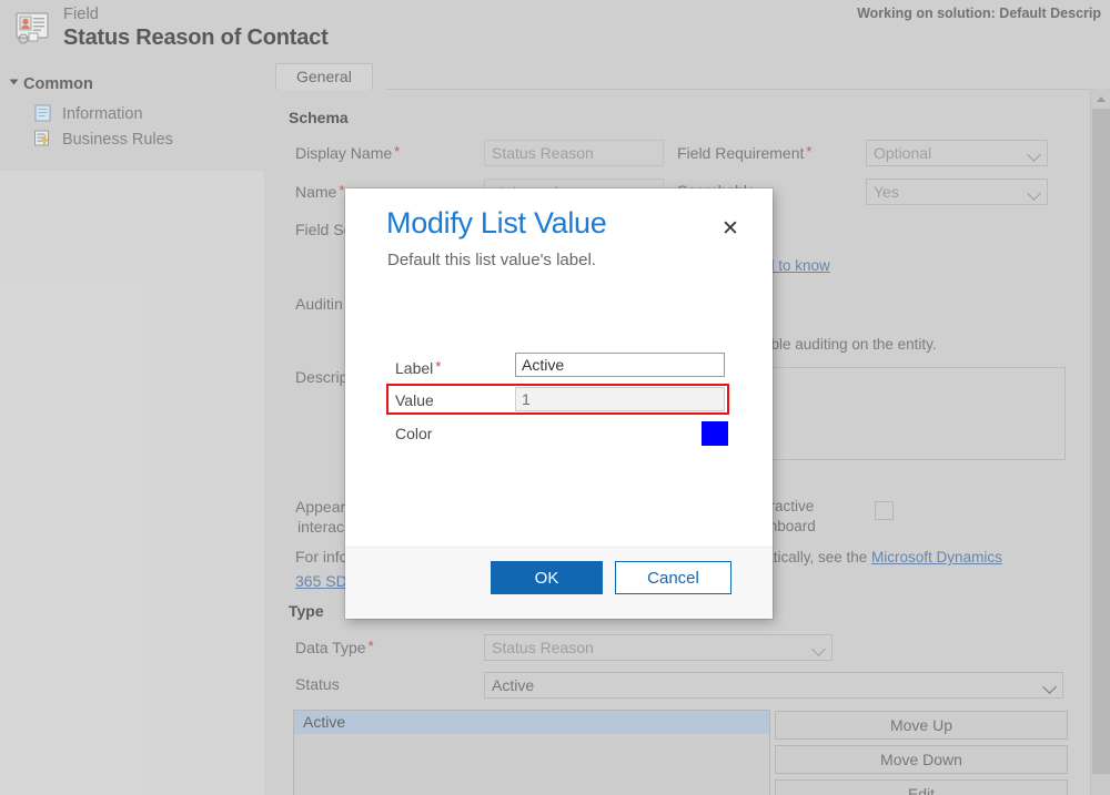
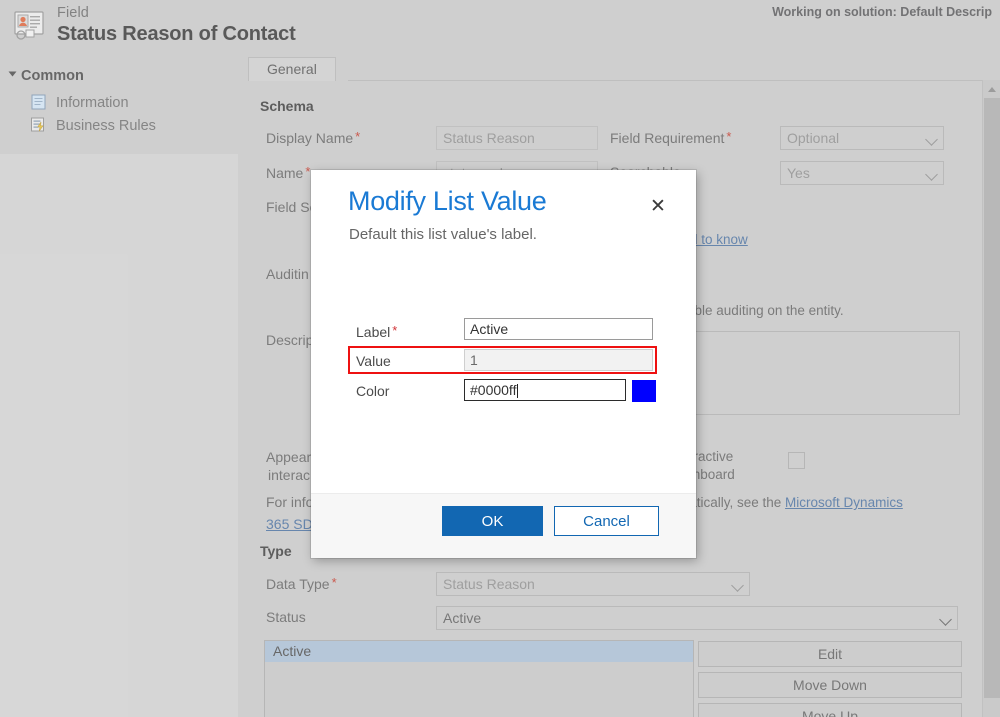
  Field
  Status Reason of Contact
  Working on solution: Default Descrip
  Common
  Information
  Business Rules
  General
  Schema
  Display Name *
  Status Reason
  Name *
  Field S
  Auditin
  Descrip
  Field Requirement *
  Optional
  Yes
  to know
  ble auditing on the entity.
  Appear
  interac
  active
  hboard
  For info
  365 SD
  tically, see the Microsoft Dynamics
  Type
  Data Type *
  Status Reason
  Status
  Active
  Active
- Move Up
+ Edit
  Move Down
- Edit
+ Move Up
  Modify List Value
  Default this list value's label.
  ✕
  Label *
  Active
  Value
  1
  Color
+ #0000ff
  OK
  Cancel
